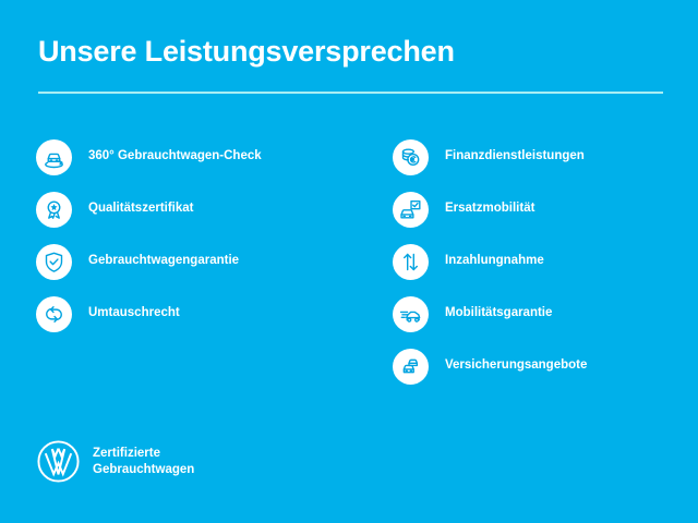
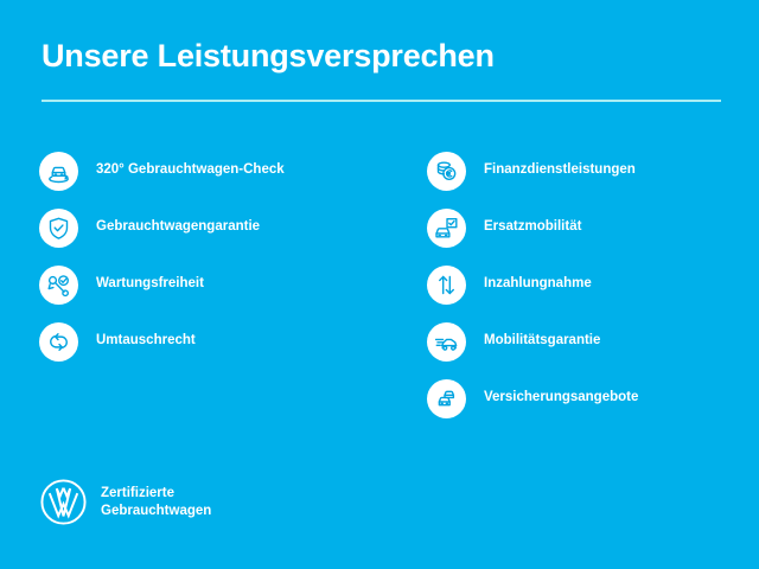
  Unsere Leistungsversprechen
- 360° Gebrauchtwagen-Check
+ 320° Gebrauchtwagen-Check
- Qualitätszertifikat
  Gebrauchtwagengarantie
+ Wartungsfreiheit
  Umtauschrecht
  Finanzdienstleistungen
  Ersatzmobilität
  Inzahlungnahme
  Mobilitätsgarantie
  Versicherungsangebote
  Zertifizierte
  Gebrauchtwagen
